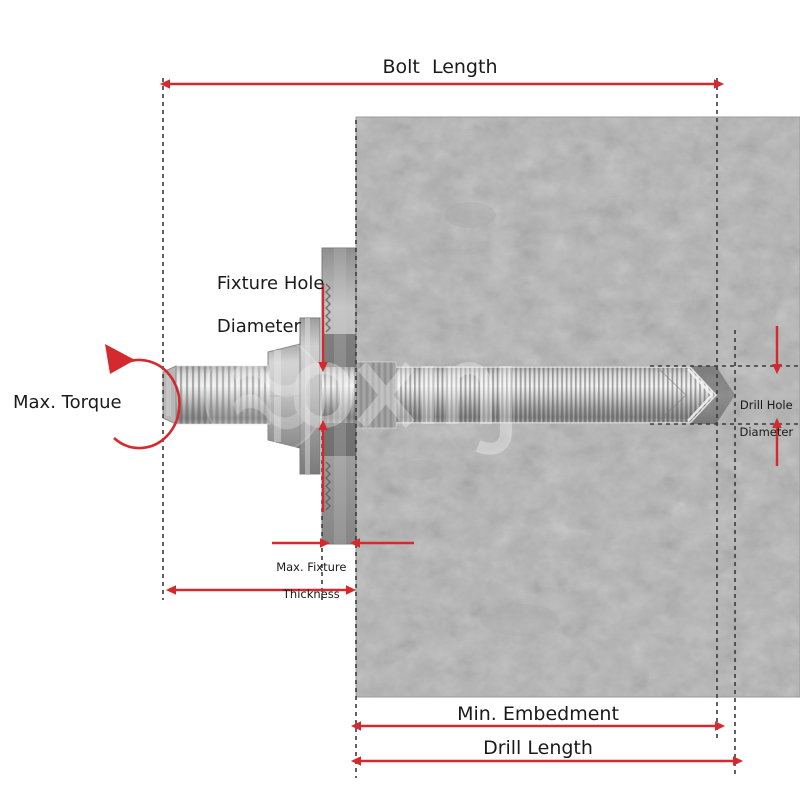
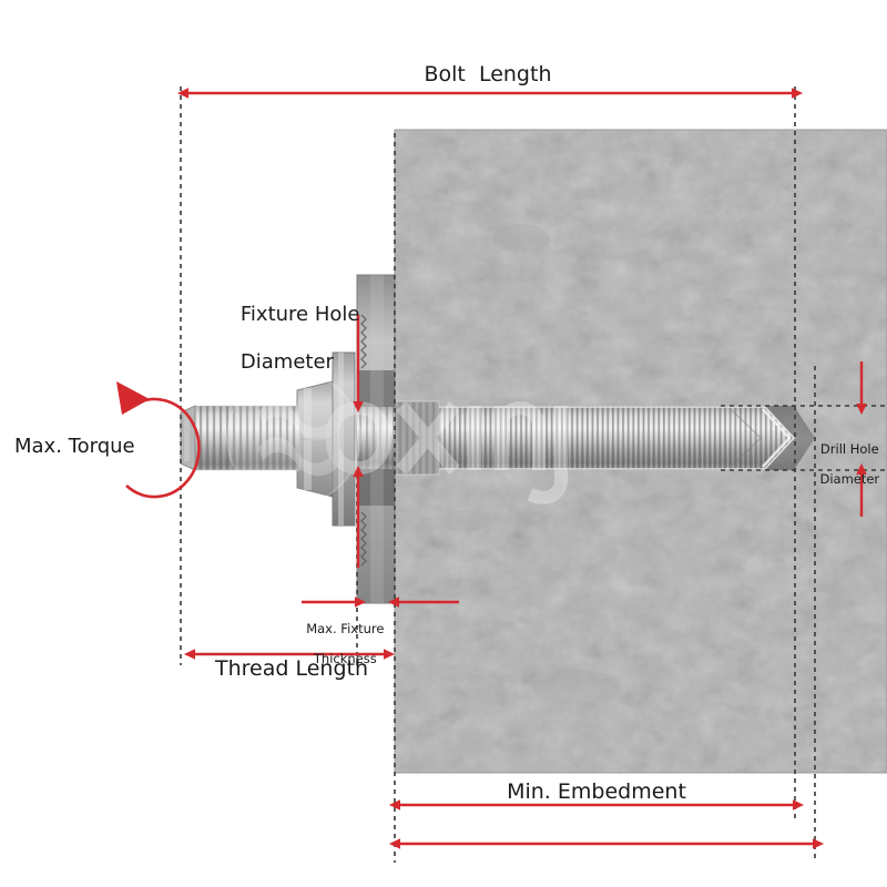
  Bolt Length
  Fixture Hole
  Diameter
  Max. Torque
  Drill Hole
  Diameter
  Max. Fixture
  Thickness
+ Thread Length
  Min. Embedment
- Drill Length
